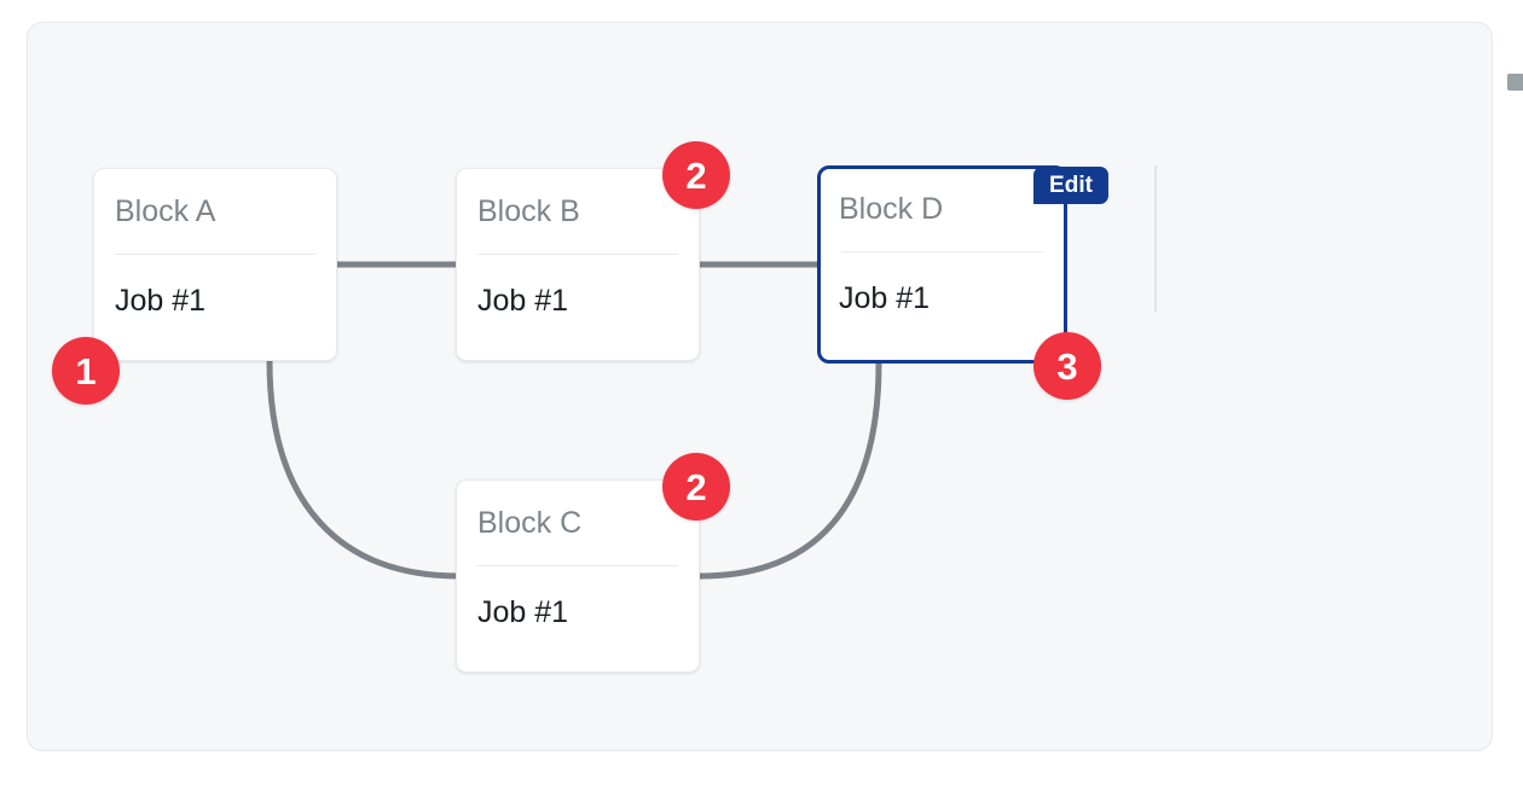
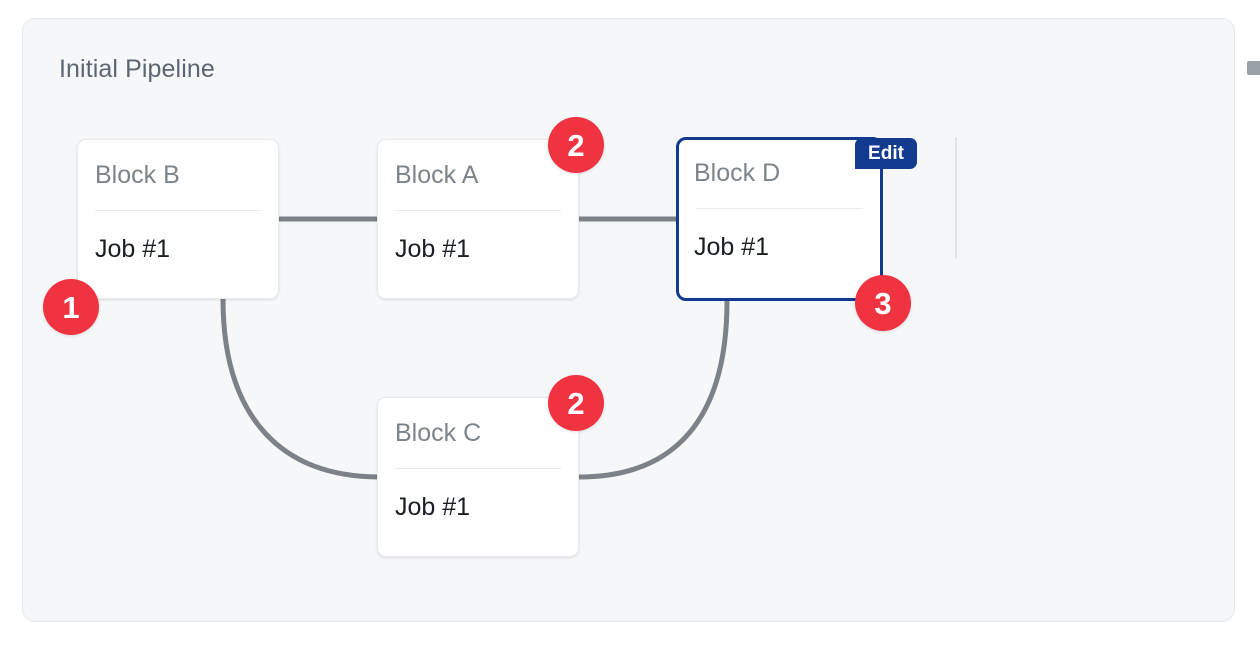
+ Initial Pipeline
- Block A
+ Block B
  Job #1
- Block B
+ Block A
  Job #1
  Block C
  Job #1
  Block D
  Job #1
  Edit
  1
  2
  2
  3
